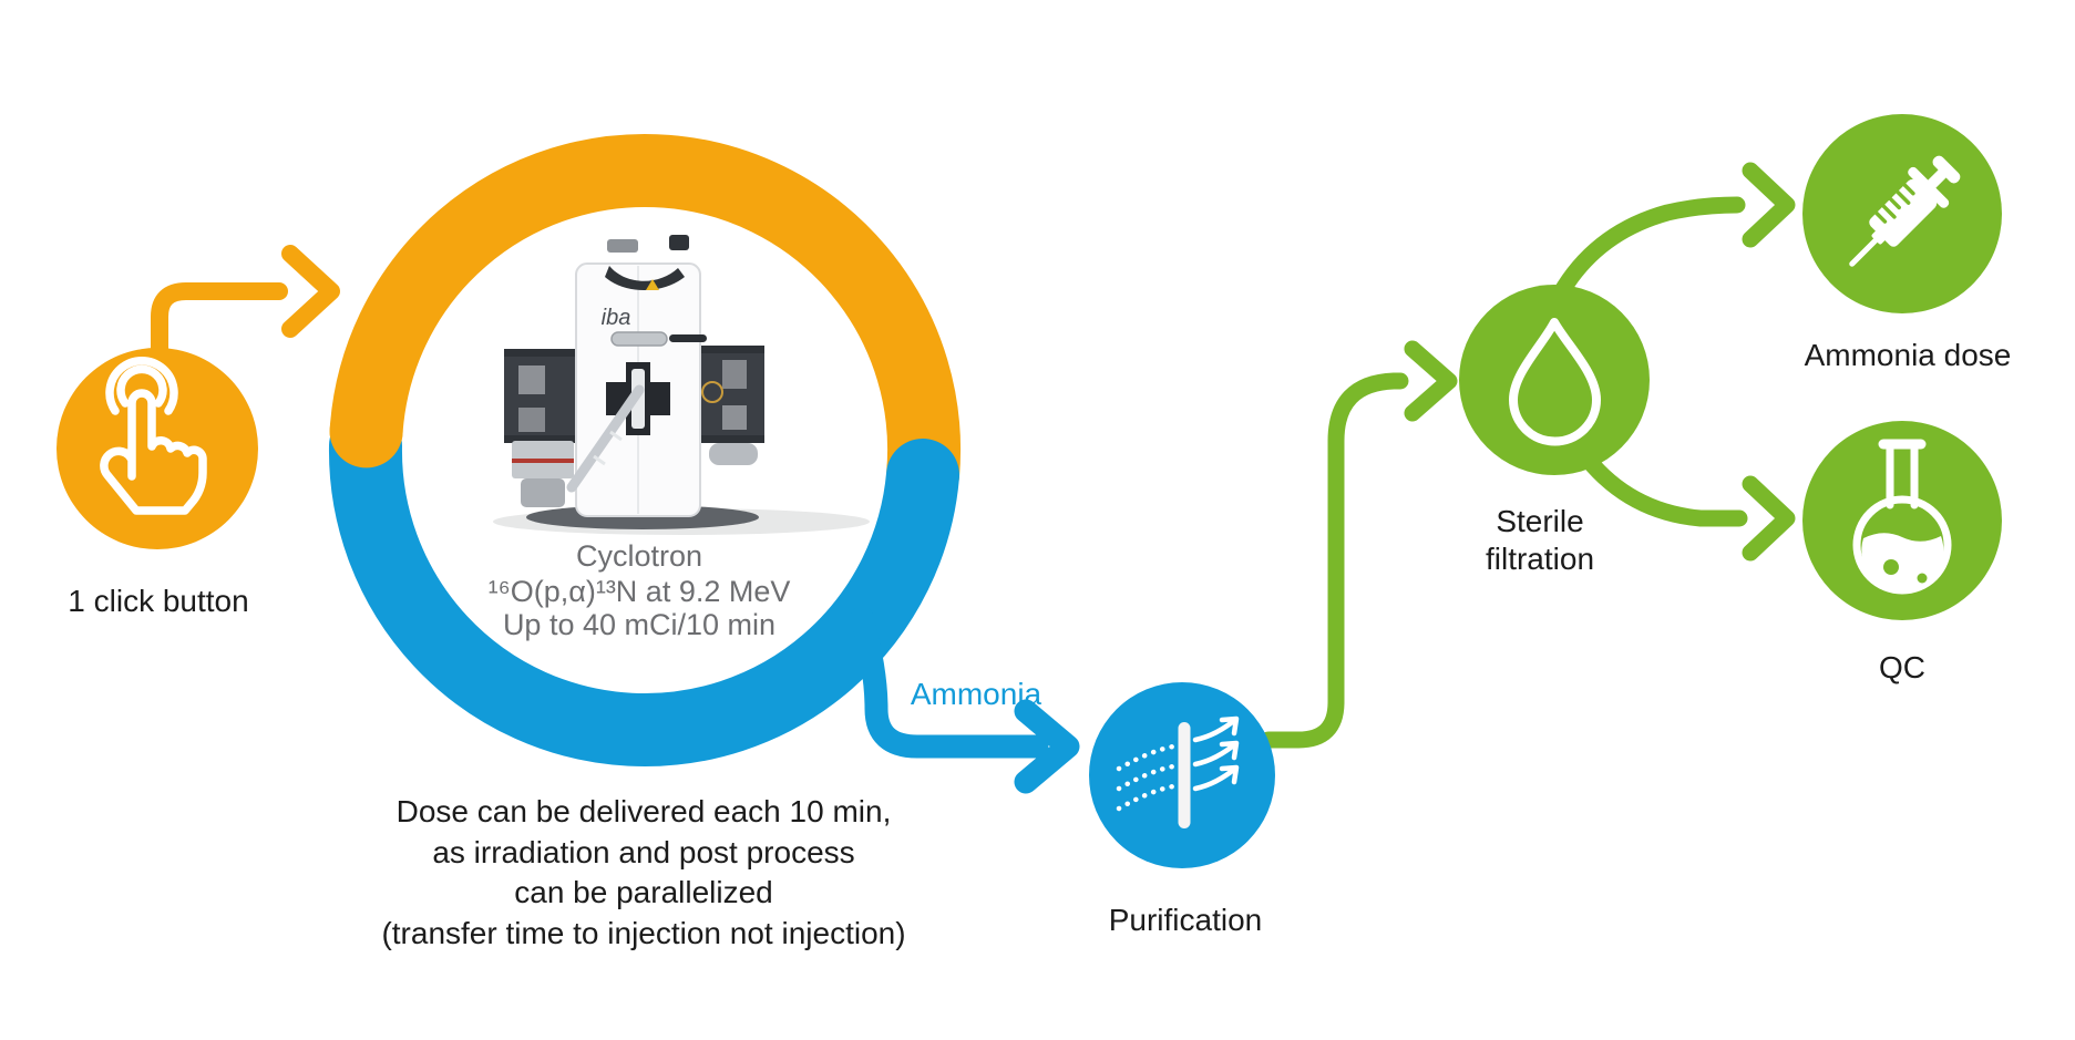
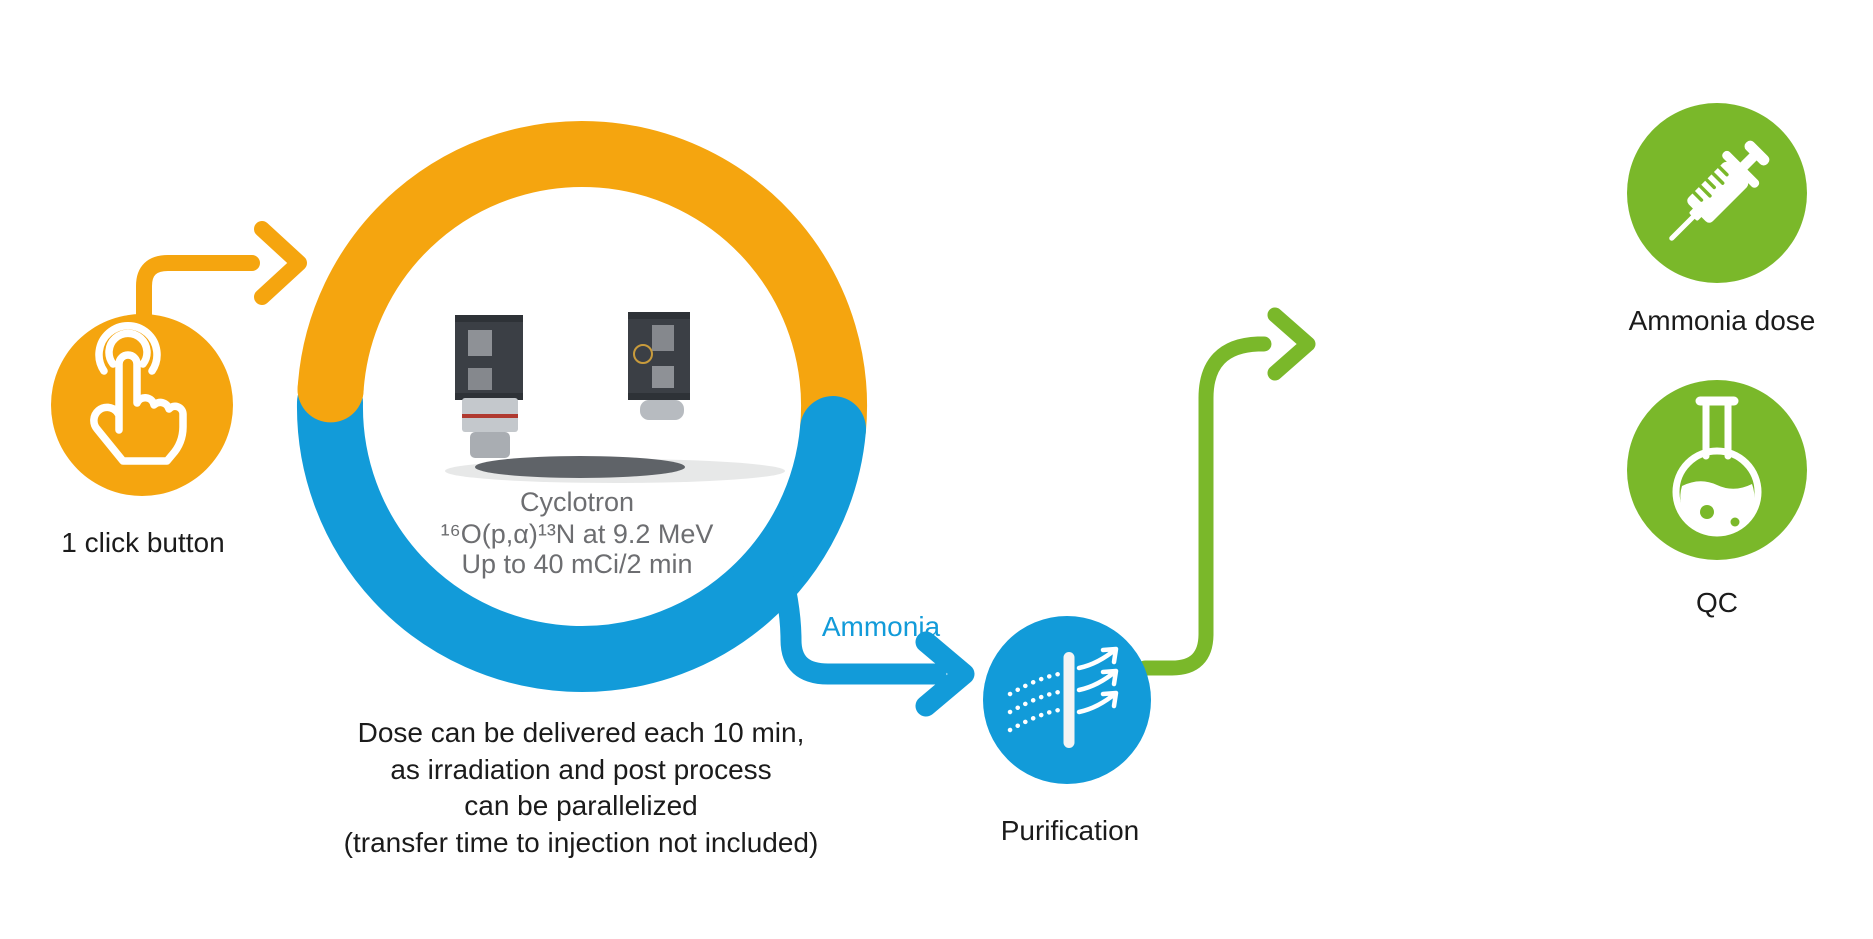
  1 click button
- iba
  Cyclotron
  ¹⁶O(p,α)¹³N at 9.2 MeV
- Up to 40 mCi/10 min
+ Up to 40 mCi/2 min
  Ammonia
  Purification
- Sterile
- filtration
  Ammonia dose
  QC
  Dose can be delivered each 10 min,
  as irradiation and post process
  can be parallelized
- (transfer time to injection not injection)
+ (transfer time to injection not included)
